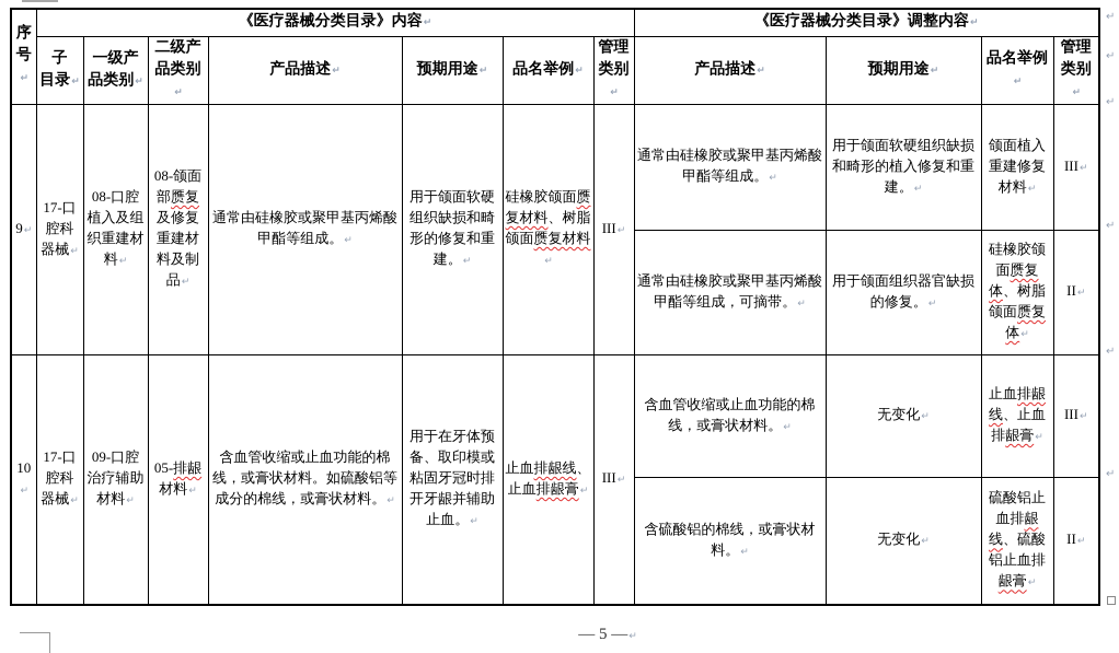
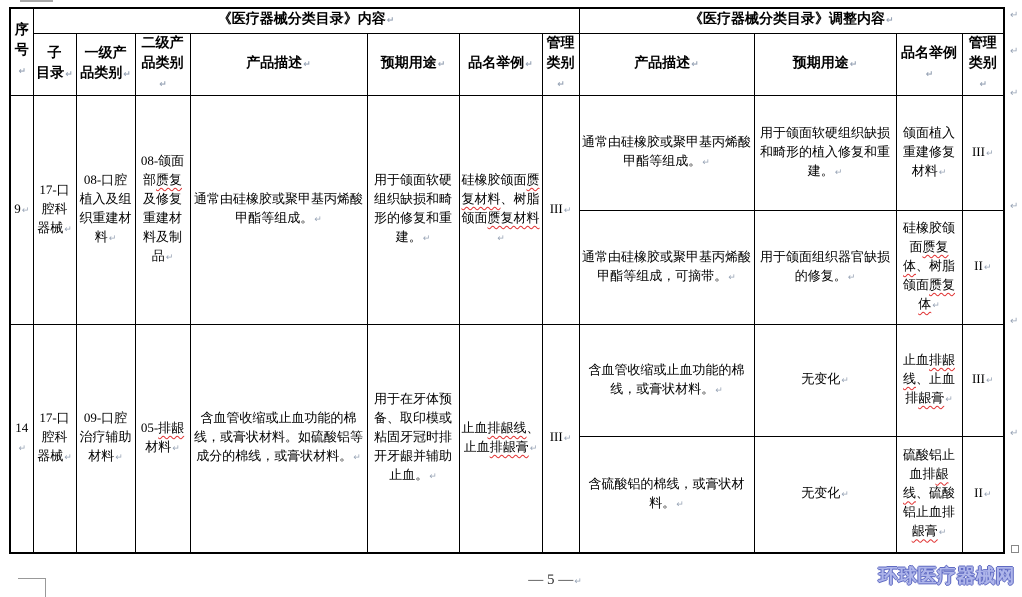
  序 号	《医疗器械分类目录》内容	《医疗器械分类目录》调整内容
  子 目录	一级产品类别	二级产品类别	产品描述	预期用途	品名举例	管理类别	产品描述	预期用途	品名举例	管理类别
  9	17-口腔科器械	08-口腔植入及组织重建材料	08-颌面部赝复及修复重建材料及制品	通常由硅橡胶或聚甲基丙烯酸甲酯等组成。	用于颌面软硬组织缺损和畸形的修复和重建。	硅橡胶颌面赝复材料、树脂颌面赝复材料	III	通常由硅橡胶或聚甲基丙烯酸甲酯等组成。	用于颌面软硬组织缺损和畸形的植入修复和重建。	颌面植入重建修复材料	III
  通常由硅橡胶或聚甲基丙烯酸甲酯等组成，可摘带。	用于颌面组织器官缺损的修复。	硅橡胶颌面赝复体、树脂颌面赝复体	II
- 10	17-口腔科器械	09-口腔治疗辅助材料	05-排龈材料	含血管收缩或止血功能的棉线，或膏状材料。如硫酸铝等成分的棉线，或膏状材料。	用于在牙体预备、取印模或粘固牙冠时排开牙龈并辅助止血。	止血排龈线、止血排龈膏	III	含血管收缩或止血功能的棉线，或膏状材料。	无变化	止血排龈线、止血排龈膏	III
+ 14	17-口腔科器械	09-口腔治疗辅助材料	05-排龈材料	含血管收缩或止血功能的棉线，或膏状材料。如硫酸铝等成分的棉线，或膏状材料。	用于在牙体预备、取印模或粘固牙冠时排开牙龈并辅助止血。	止血排龈线、止血排龈膏	III	含血管收缩或止血功能的棉线，或膏状材料。	无变化	止血排龈线、止血排龈膏	III
  含硫酸铝的棉线，或膏状材料。	无变化	硫酸铝止血排龈线、硫酸铝止血排龈膏	II
  ↵
  ↵
  ↵
  ↵
  ↵
  ↵
  — 5 —
+ 环球医疗器械网
